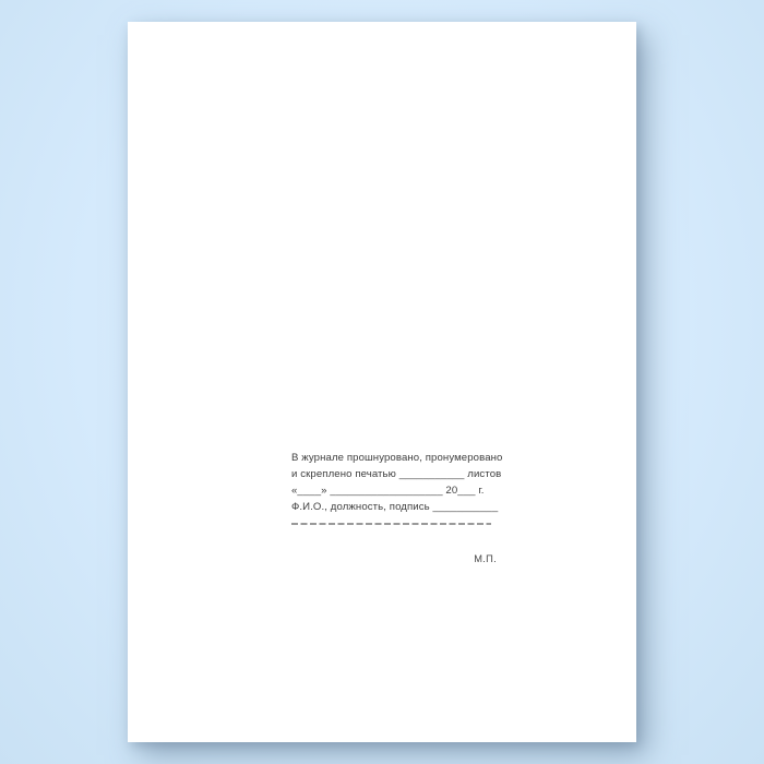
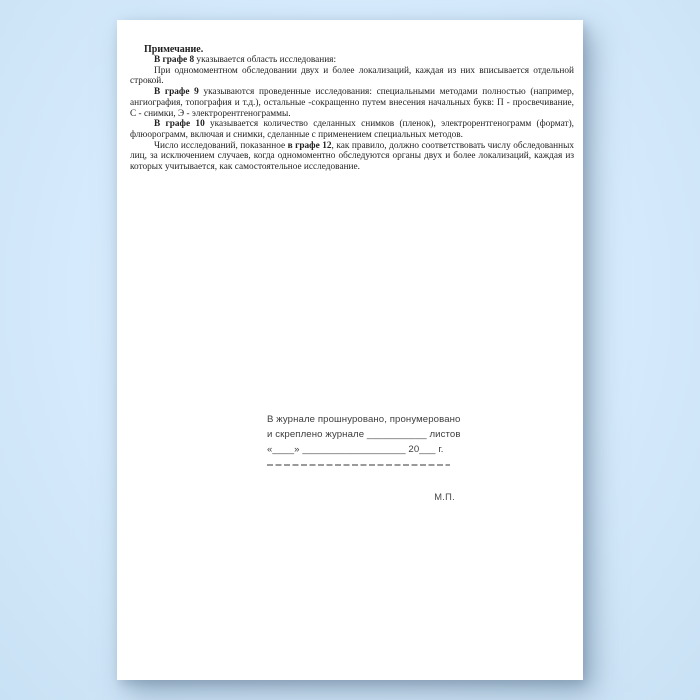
+ Примечание.
+ В графе 8 указывается область исследования:
+ При одномоментном обследовании двух и более локализаций, каждая из них вписывается отдельной строкой.
+ В графе 9 указываются проведенные исследования: специальными методами полностью (например, ангиография, топография и т.д.), остальные -сокращенно путем внесения начальных букв: П - просвечивание, С - снимки, Э - электрорентгенограммы.
+ В графе 10 указывается количество сделанных снимков (пленок), электрорентгенограмм (формат), флюорограмм, включая и снимки, сделанные с применением специальных методов.
+ Число исследований, показанное в графе 12, как правило, должно соответствовать числу обследованных лиц, за исключением случаев, когда одномоментно обследуются органы двух и более локализаций, каждая из которых учитывается, как самостоятельное исследование.
  В журнале прошнуровано, пронумеровано
- и скреплено печатью ___________ листов
+ и скреплено журнале ___________ листов
  «____» ___________________ 20___ г.
- Ф.И.О., должность, подпись ___________
  М.П.
